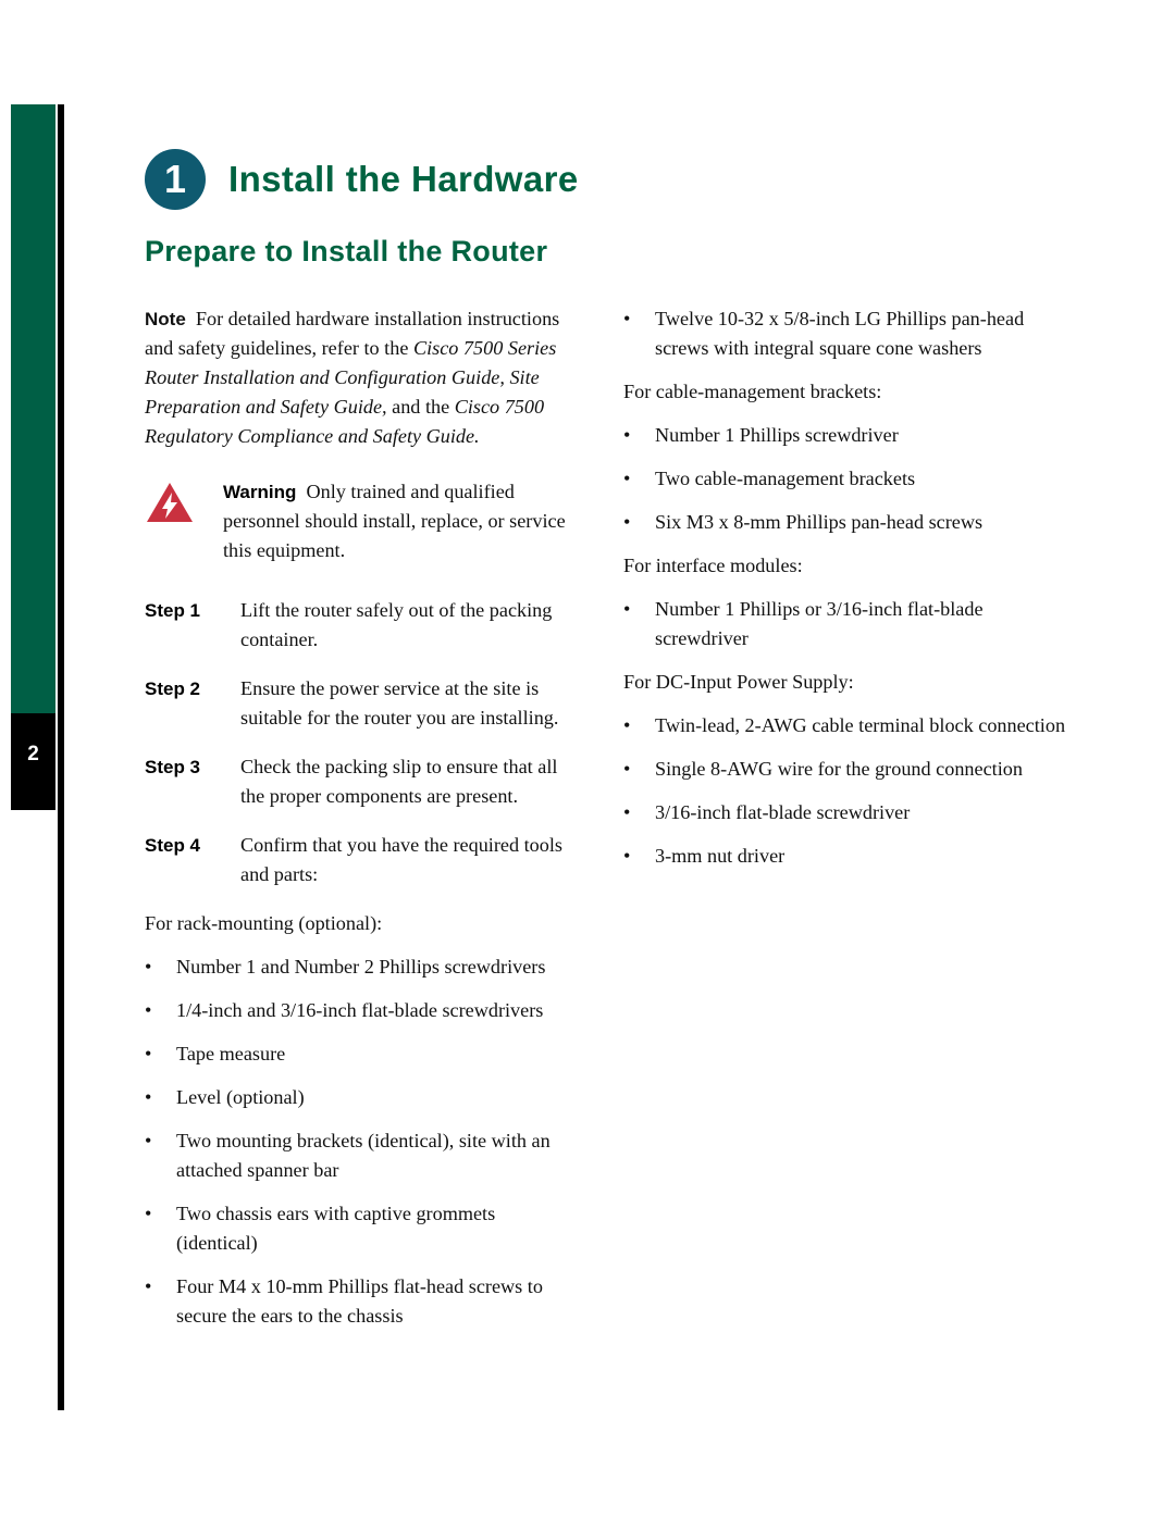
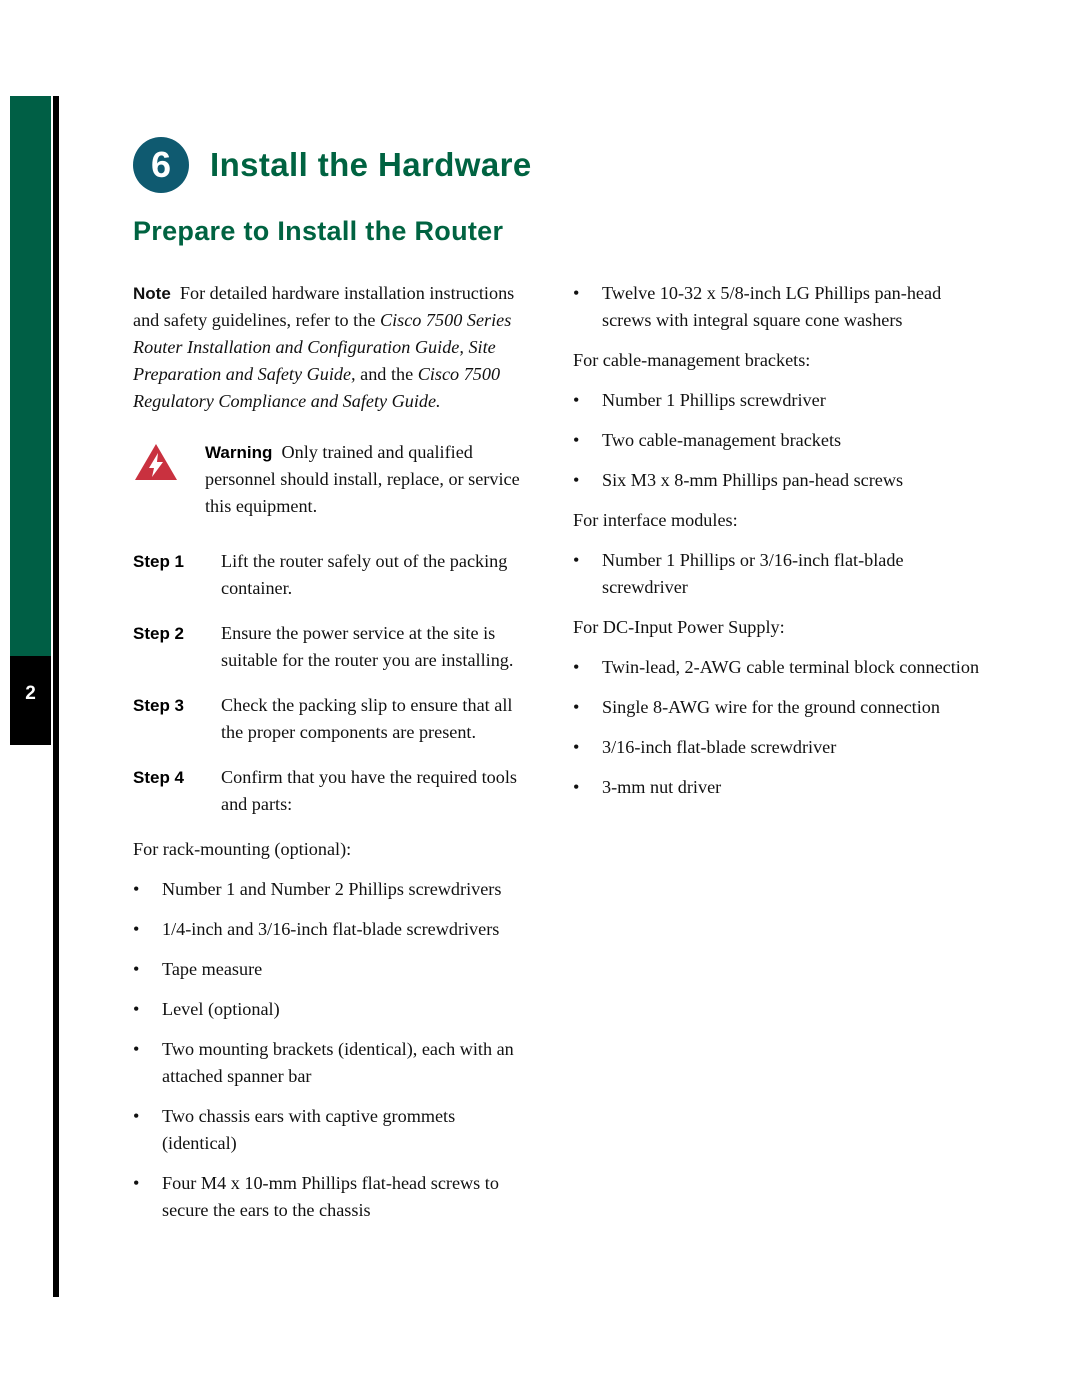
  2
- 1
+ 6
  Install the Hardware
  Prepare to Install the Router
  Note For detailed hardware installation instructions and safety guidelines, refer to the Cisco 7500 Series Router Installation and Configuration Guide, Site Preparation and Safety Guide, and the Cisco 7500 Regulatory Compliance and Safety Guide.
  Warning Only trained and qualified personnel should install, replace, or service this equipment.
  Step 1
  Lift the router safely out of the packing container.
  Step 2
  Ensure the power service at the site is suitable for the router you are installing.
  Step 3
  Check the packing slip to ensure that all the proper components are present.
  Step 4
  Confirm that you have the required tools and parts:
  For rack-mounting (optional):
  •
  Number 1 and Number 2 Phillips screwdrivers
  •
  1/4-inch and 3/16-inch flat-blade screwdrivers
  •
  Tape measure
  •
  Level (optional)
  •
- Two mounting brackets (identical), site with an attached spanner bar
+ Two mounting brackets (identical), each with an attached spanner bar
  •
  Two chassis ears with captive grommets (identical)
  •
  Four M4 x 10-mm Phillips flat-head screws to secure the ears to the chassis
  •
  Twelve 10-32 x 5/8-inch LG Phillips pan-head screws with integral square cone washers
  For cable-management brackets:
  •
  Number 1 Phillips screwdriver
  •
  Two cable-management brackets
  •
  Six M3 x 8-mm Phillips pan-head screws
  For interface modules:
  •
  Number 1 Phillips or 3/16-inch flat-blade screwdriver
  For DC-Input Power Supply:
  •
  Twin-lead, 2-AWG cable terminal block connection
  •
  Single 8-AWG wire for the ground connection
  •
  3/16-inch flat-blade screwdriver
  •
  3-mm nut driver
